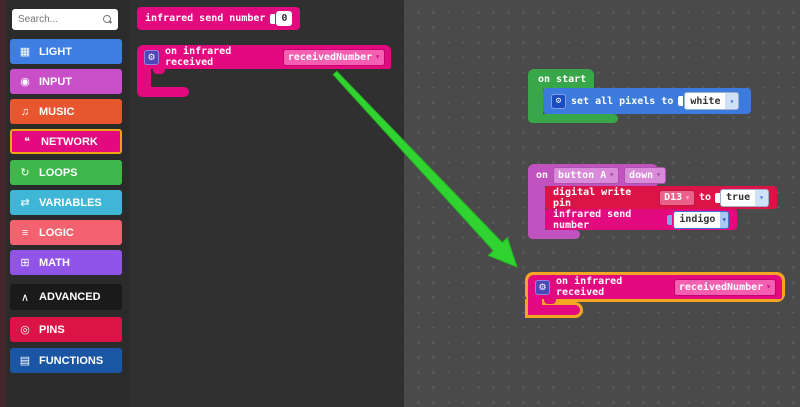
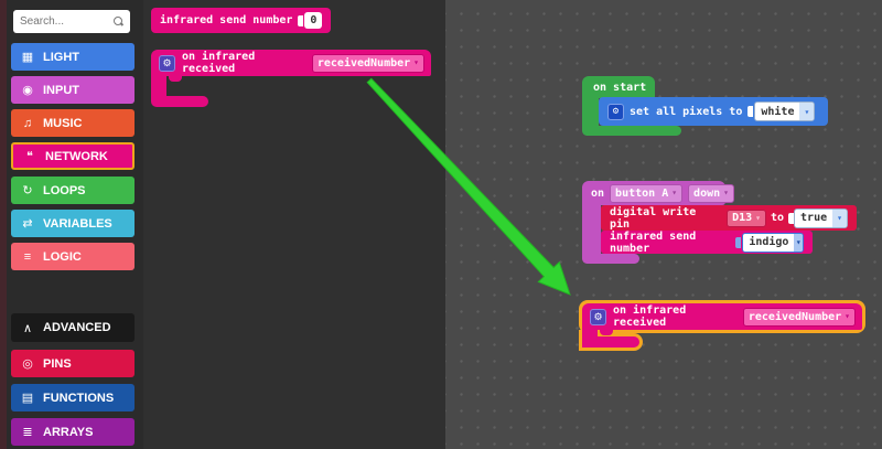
  Search...
  ▦
  LIGHT
  ◉
  INPUT
  ♫
  MUSIC
  ❝
  NETWORK
  ↻
  LOOPS
  ⇄
  VARIABLES
  ≡
  LOGIC
- ⊞
- MATH
  ∧
  ADVANCED
  ◎
  PINS
  ▤
  FUNCTIONS
+ ≣
+ ARRAYS
  infrared send number
  0
  ⚙
  on infrared received
  receivedNumber
  ▾
  on start
  ⚙
  set all pixels to
  white
  ▾
  on
  button A
  ▾
  down
  ▾
  digital write pin
  D13
  ▾
  to
  true
  ▾
  infrared send number
  indigo
  ▾
  ⚙
  on infrared received
  receivedNumber
  ▾
